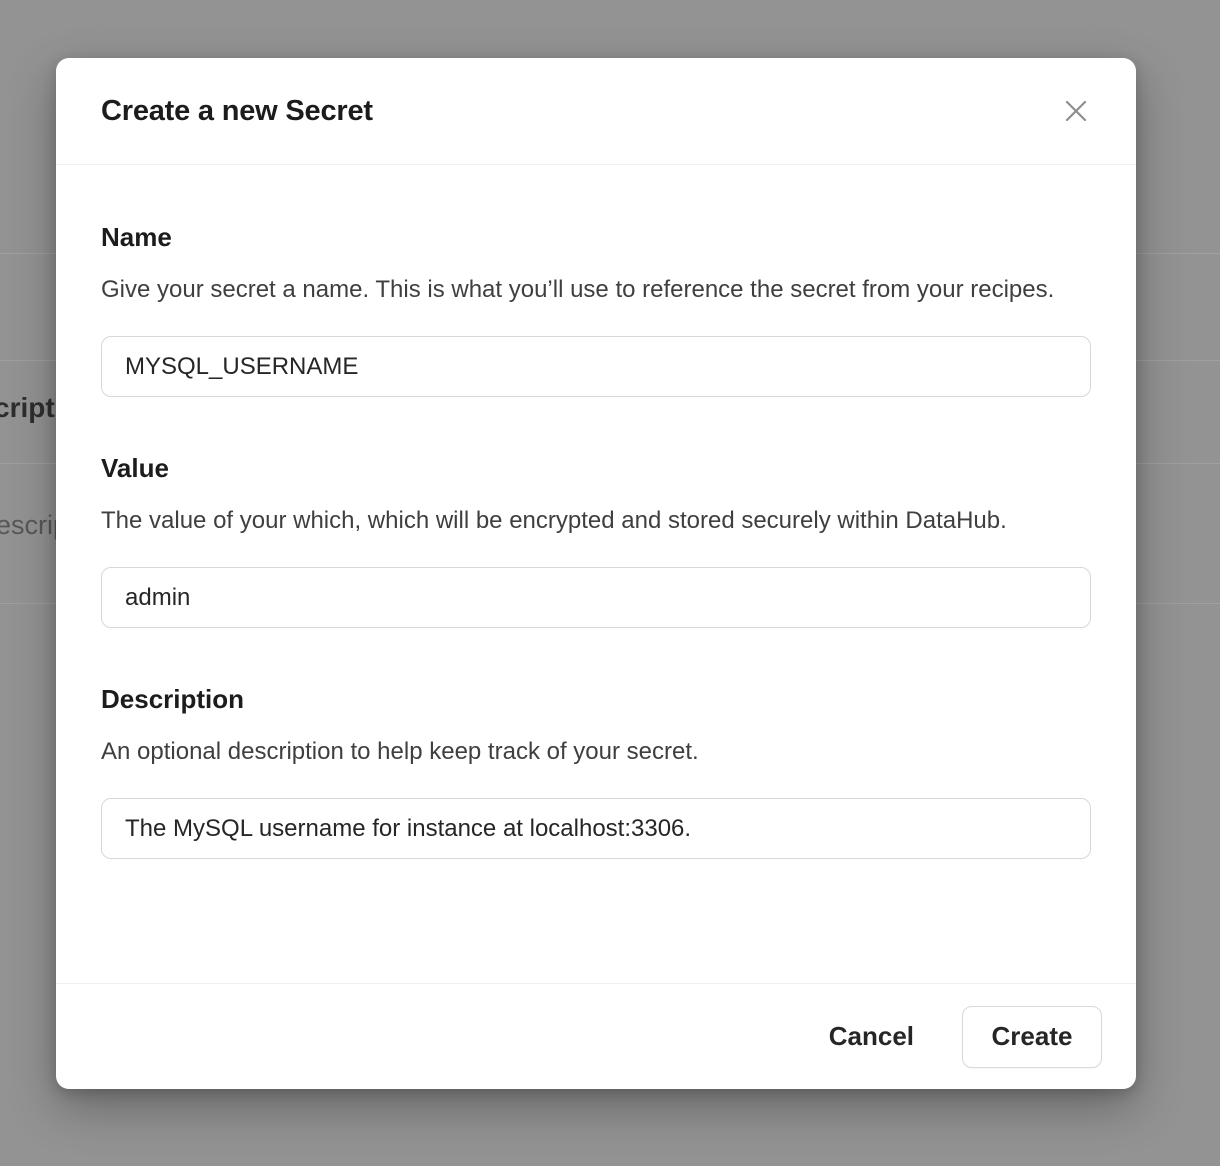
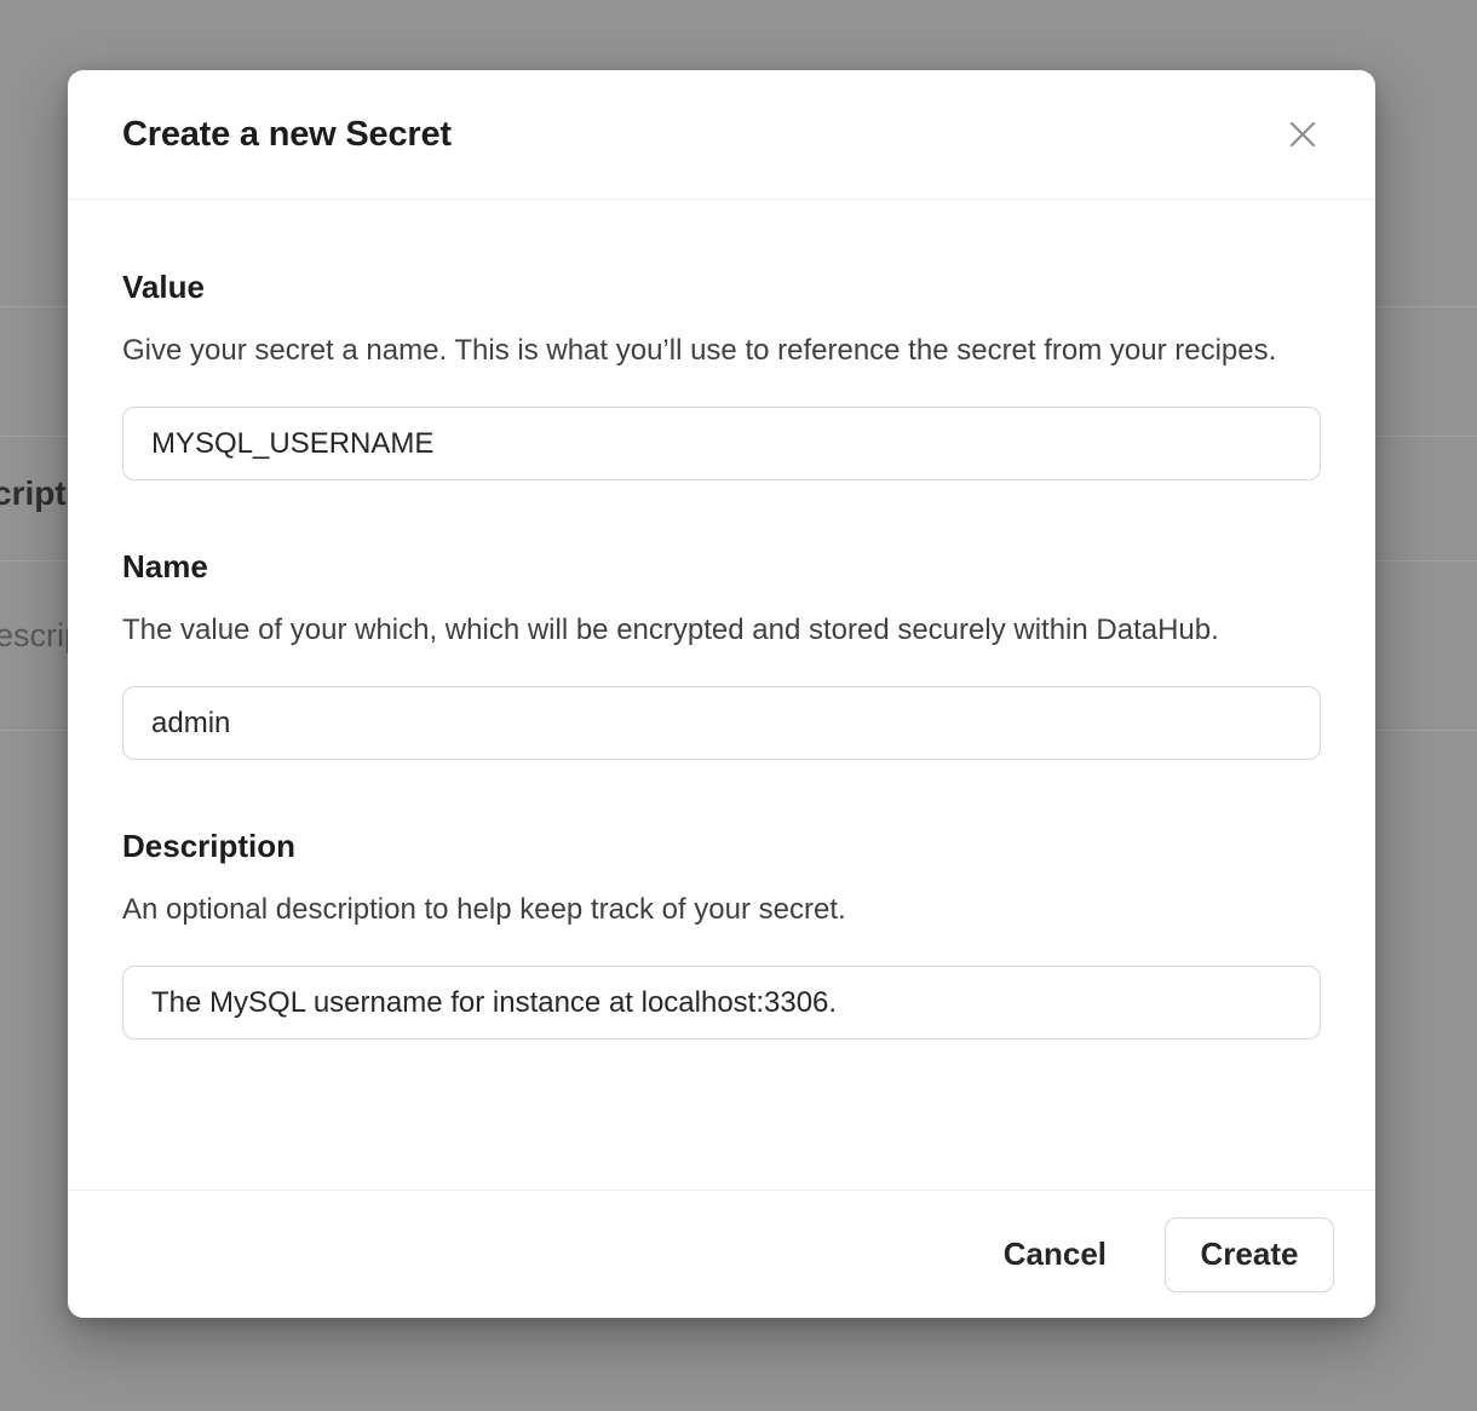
  escri
  Create a new Secret
- Name
+ Value
  Give your secret a name. This is what you’ll use to reference the secret from your recipes.
  MYSQL_USERNAME
- Value
+ Name
  The value of your which, which will be encrypted and stored securely within DataHub.
  admin
  Description
  An optional description to help keep track of your secret.
  The MySQL username for instance at localhost:3306.
  Cancel
  Create
